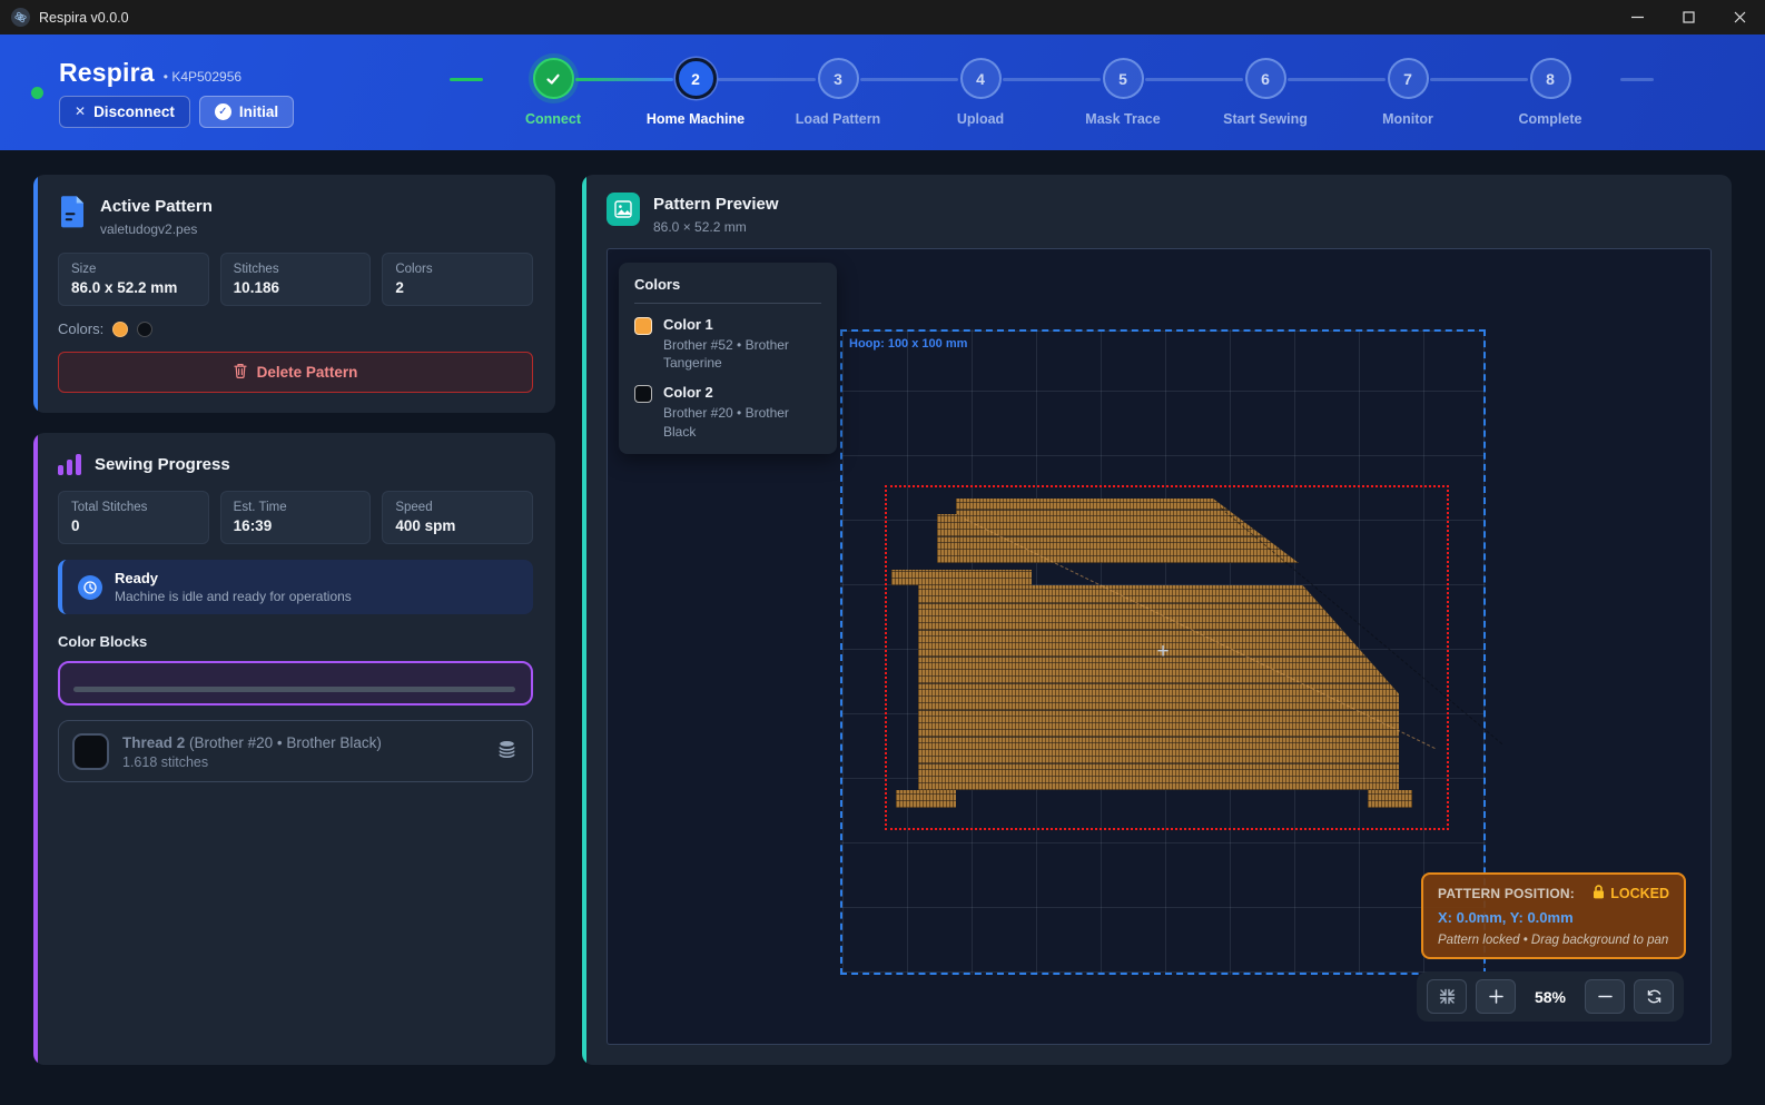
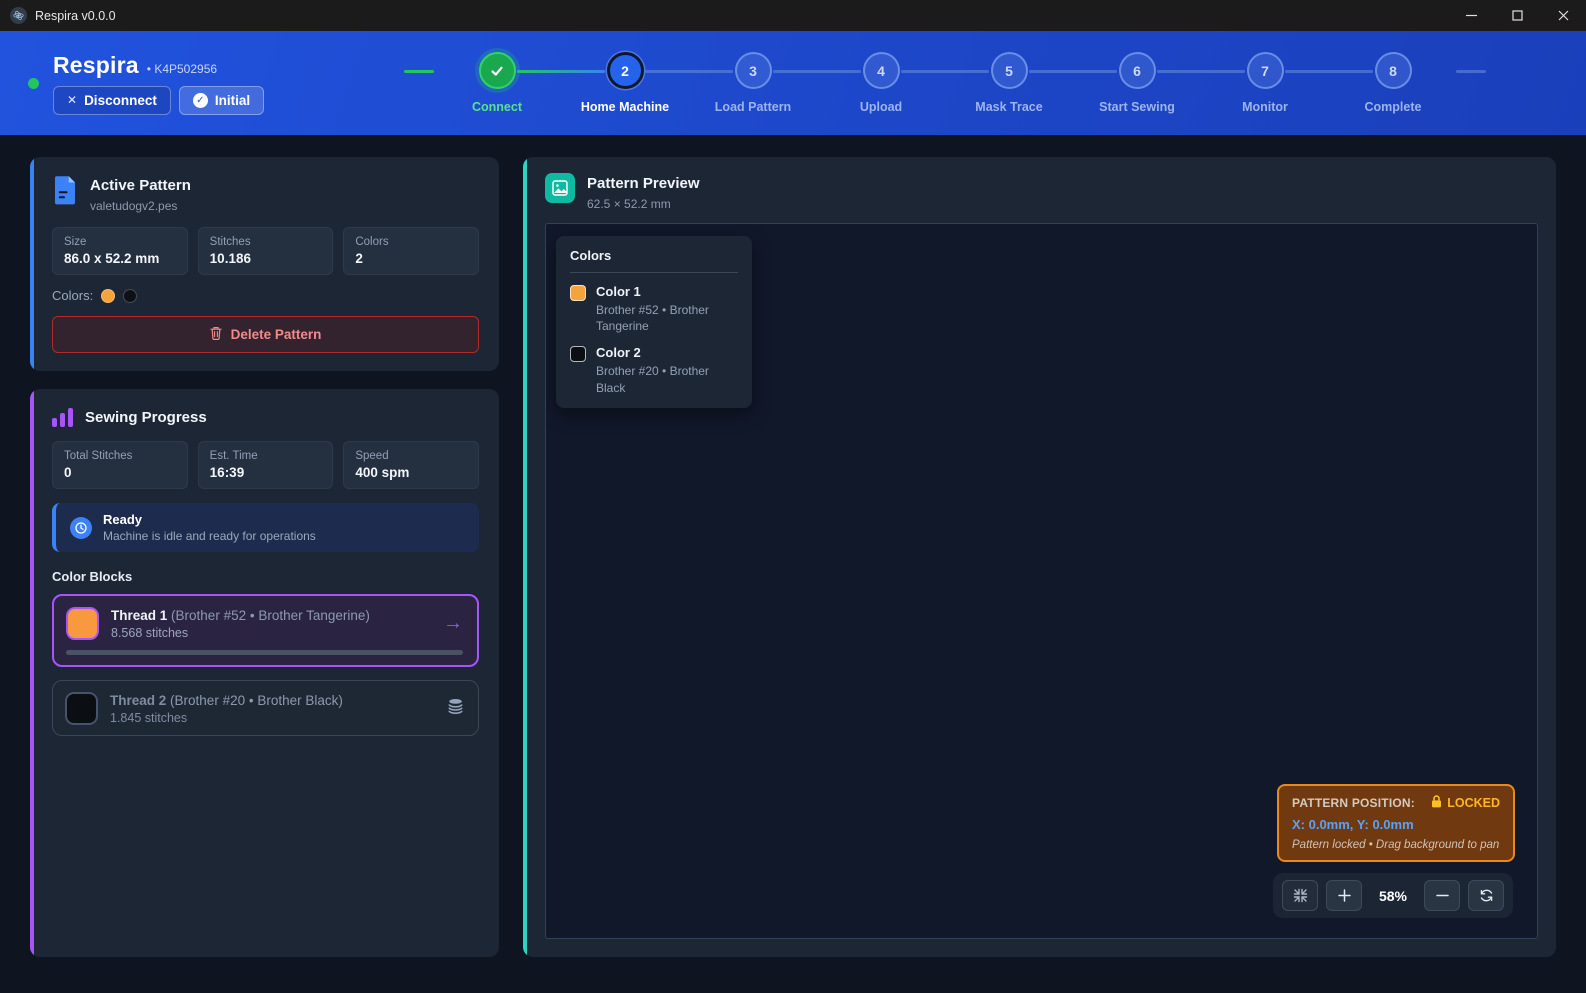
  Respira v0.0.0
  Respira
  • K4P502956
  ✕
  Disconnect
  ✓
  Initial
  Connect
  2
  Home Machine
  3
  Load Pattern
  4
  Upload
  5
  Mask Trace
  6
  Start Sewing
  7
  Monitor
  8
  Complete
  Active Pattern
  valetudogv2.pes
  Size
  86.0 x 52.2 mm
  Stitches
  10.186
  Colors
  2
  Colors:
  Delete Pattern
  Sewing Progress
  Total Stitches
  0
  Est. Time
  16:39
  Speed
  400 spm
  Ready
  Machine is idle and ready for operations
  Color Blocks
+ Thread 1 (Brother #52 • Brother Tangerine)
+ 8.568 stitches
+ →
  Thread 2 (Brother #20 • Brother Black)
- 1.618 stitches
+ 1.845 stitches
  Pattern Preview
- 86.0 × 52.2 mm
+ 62.5 × 52.2 mm
- Hoop: 100 x 100 mm
- +
  Colors
  Color 1
  Brother #52 • Brother Tangerine
  Color 2
  Brother #20 • Brother Black
  PATTERN POSITION:
  LOCKED
  X: 0.0mm, Y: 0.0mm
  Pattern locked • Drag background to pan
  58%
